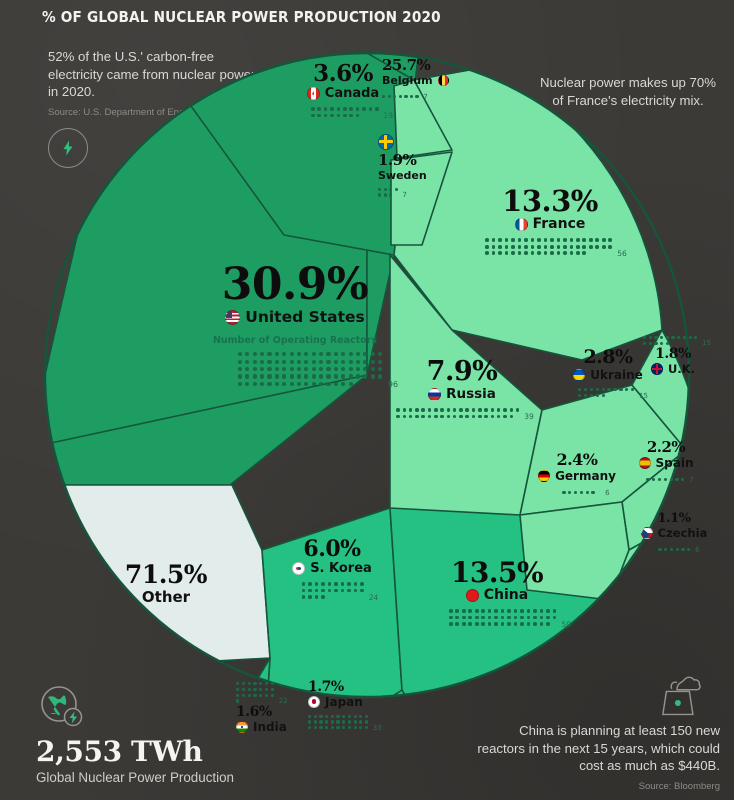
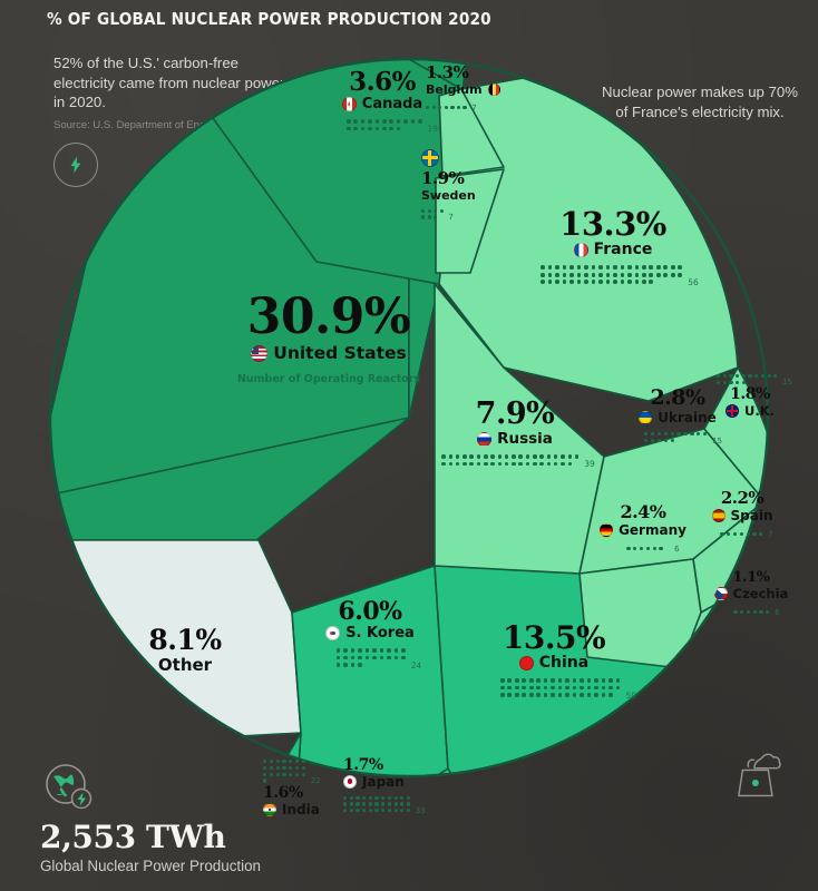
  % OF GLOBAL NUCLEAR POWER PRODUCTION 2020
  52% of the U.S.' carbon-free electricity came from nuclear powe in 2020.
  Source: U.S. Department of En
  Nuclear power makes up 70% of France's electricity mix.
- China is planning at least 150 new reactors in the next 15 years, which could cost as much as $440B.
- Source: Bloomberg
  2,553 TWh
  Global Nuclear Power Production
  30.9%
  United States
  Number of Operating Reactors
- 96
  13.5%
  China
  50
  13.3%
  France
  56
- 71.5%
+ 8.1%
  Other
  7.9%
  Russia
  39
  6.0%
  S. Korea
  24
  3.6%
  Canada
  19
  2.8%
  Ukraine
  15
  2.4%
  Germany
  6
  2.2%
  Spain
  7
  1.9%
  Sweden
  7
  15
  1.8%
  U.K.
  1.7%
  Japan
  33
  22
  1.6%
  India
- 25.7%
+ 1.3%
  Belgium
  7
  1.1%
  Czechia
  6
